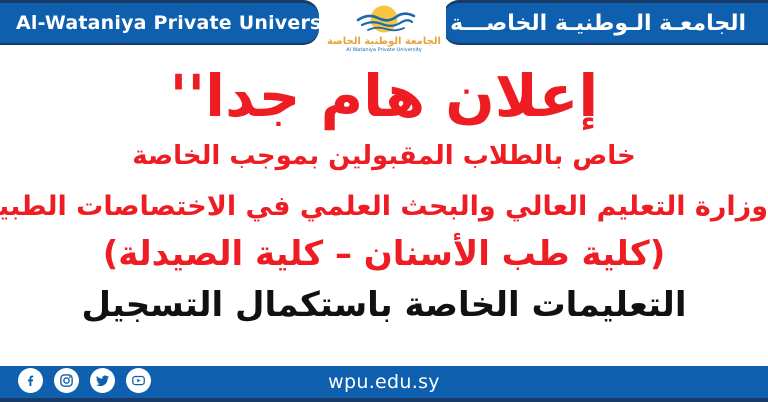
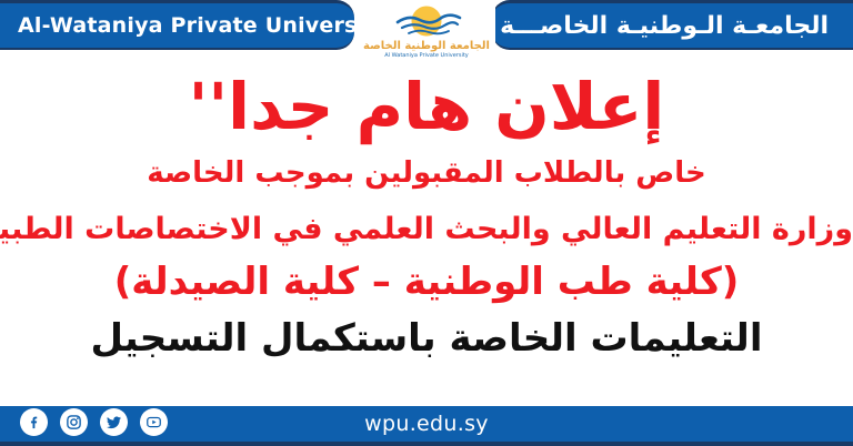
  Al-Wataniya Private Univers
  الجامعـة الـوطنيـة الخاصـــة
  الجامعة الوطنية الخاصة
  إعلان هام جدا''
  خاص بالطلاب المقبولين بموجب الخاصة
  وزارة التعليم العالي والبحث العلمي في الاختصاصات الطبي
- (كلية طب الأسنان – كلية الصيدلة)
+ (كلية طب الوطنية – كلية الصيدلة)
  التعليمات الخاصة باستكمال التسجيل
  wpu.edu.sy
